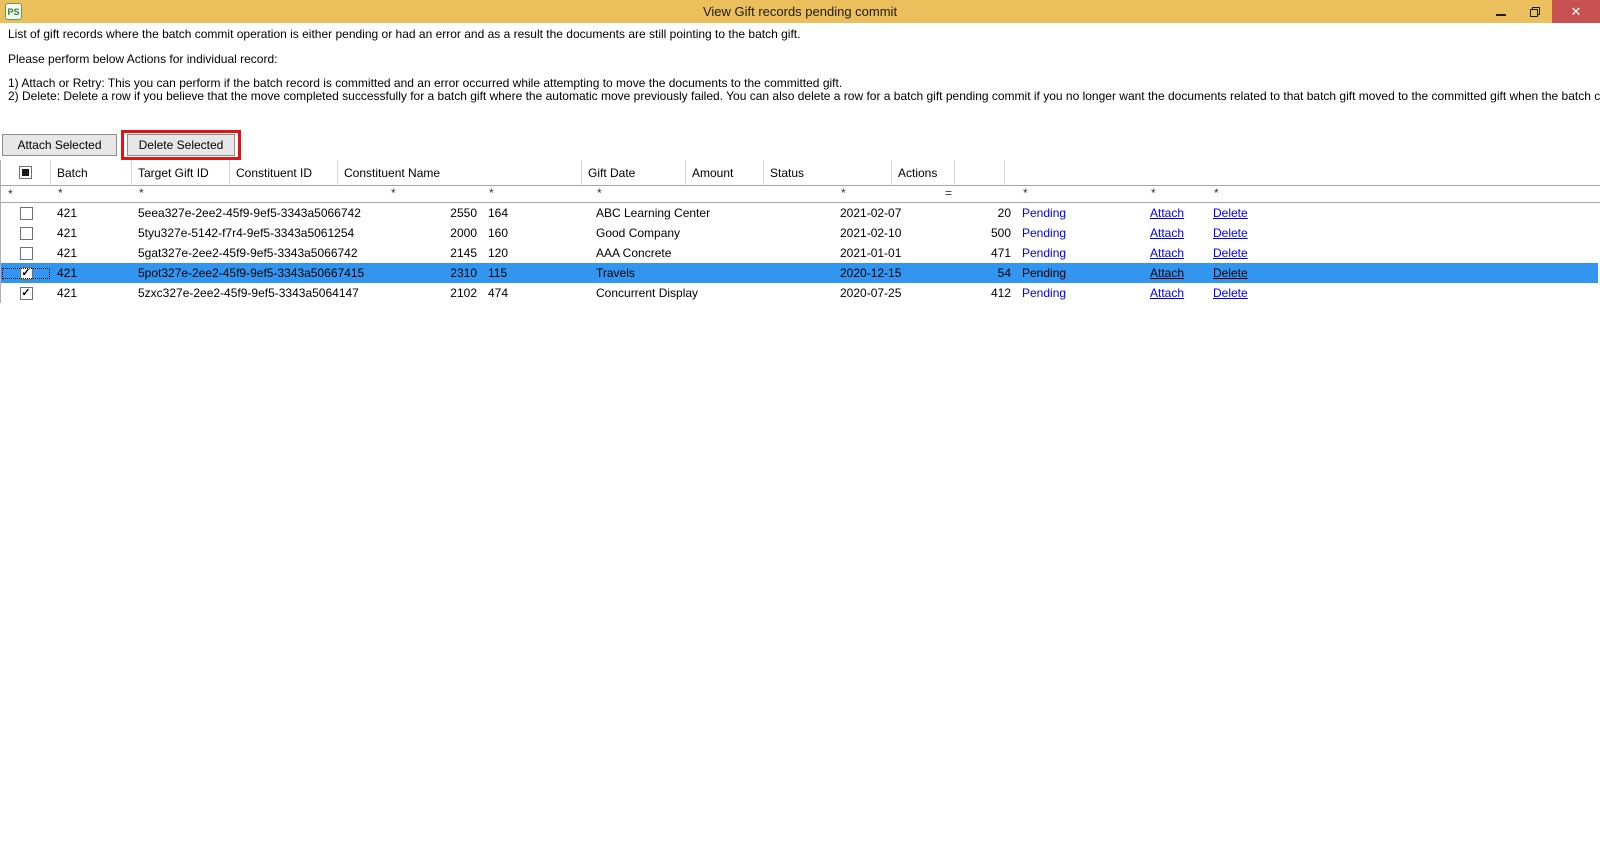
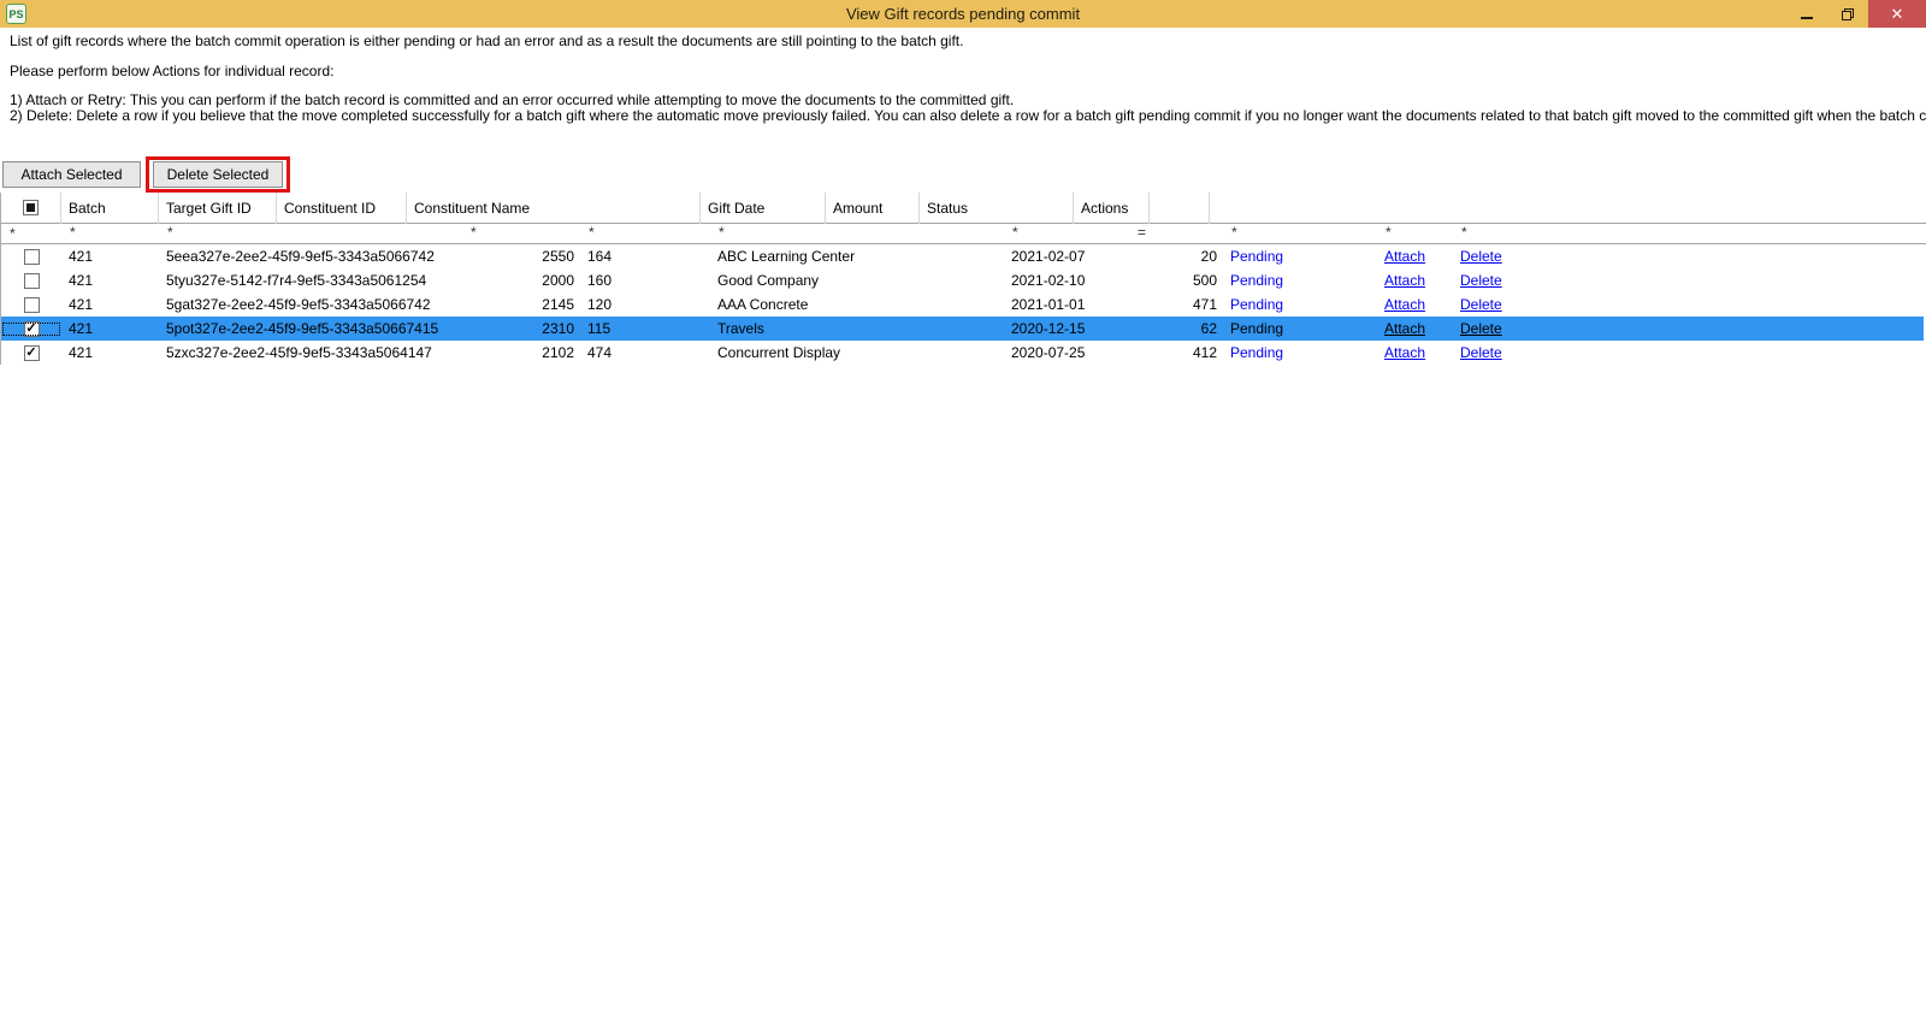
  PS
  View Gift records pending commit
  ✕
  List of gift records where the batch commit operation is either pending or had an error and as a result the documents are still pointing to the batch gift.
  Please perform below Actions for individual record:
  1) Attach or Retry: This you can perform if the batch record is committed and an error occurred while attempting to move the documents to the committed gift.
  2) Delete: Delete a row if you believe that the move completed successfully for a batch gift where the automatic move previously failed. You can also delete a row for a batch gift pending commit if you no longer want the documents related to that batch gift moved to the committed gift when the batch c
  Attach Selected
  Delete Selected
  Batch
  Target Gift ID
  Constituent ID
  Constituent Name
  Gift Date
  Amount
  Status
  Actions
  *
  *
  *
  *
  *
  *
  *
  =
  *
  *
  *
  421
  5eea327e-2ee2-45f9-9ef5-3343a5066742
  2550
  164
  ABC Learning Center
  2021-02-07
  20
  Pending
  Attach
  Delete
  421
  5tyu327e-5142-f7r4-9ef5-3343a5061254
  2000
  160
  Good Company
  2021-02-10
  500
  Pending
  Attach
  Delete
  421
  5gat327e-2ee2-45f9-9ef5-3343a5066742
  2145
  120
  AAA Concrete
  2021-01-01
  471
  Pending
  Attach
  Delete
  ✓
  421
  5pot327e-2ee2-45f9-9ef5-3343a50667415
  2310
  115
  Travels
  2020-12-15
- 54
+ 62
  Pending
  Attach
  Delete
  ✓
  421
  5zxc327e-2ee2-45f9-9ef5-3343a5064147
  2102
  474
  Concurrent Display
  2020-07-25
  412
  Pending
  Attach
  Delete
